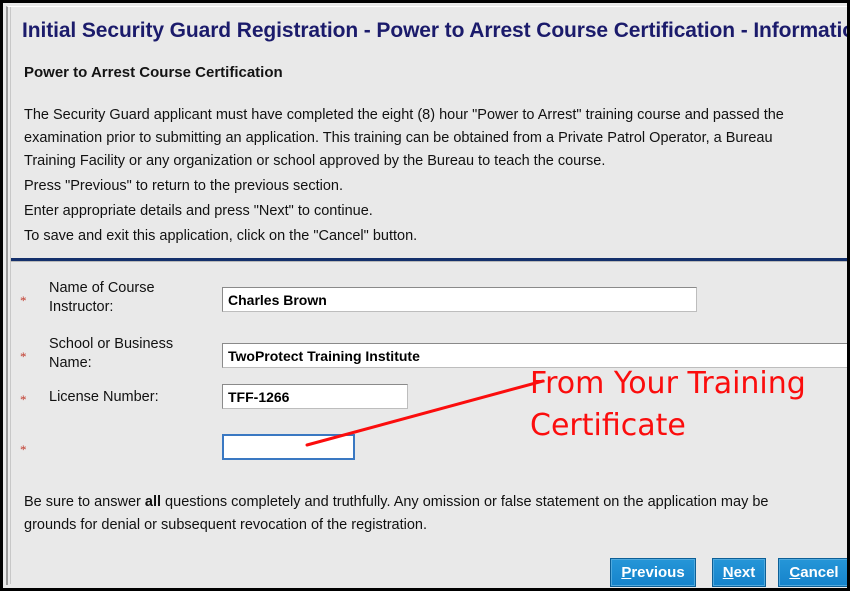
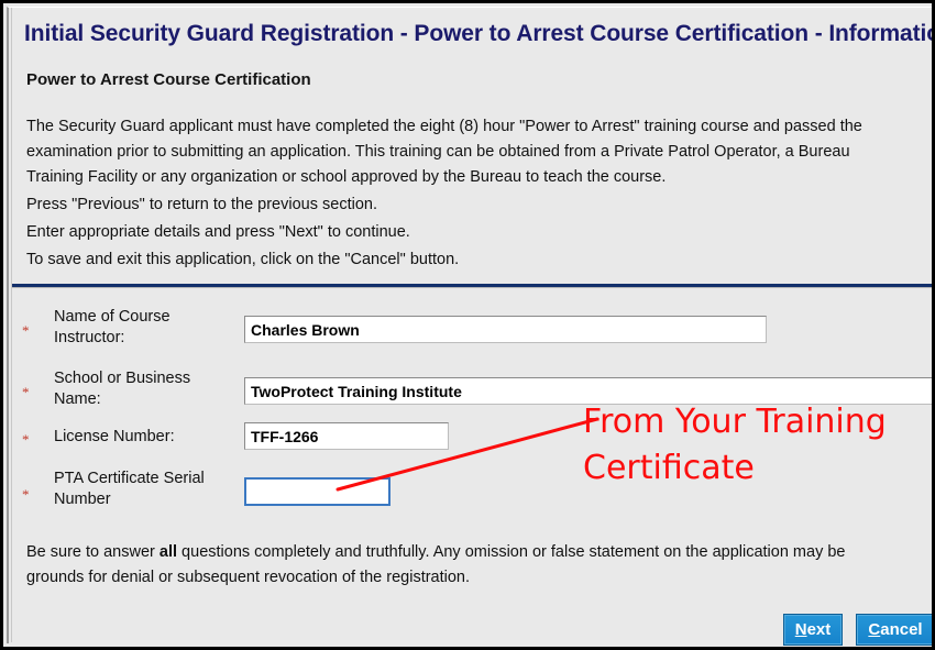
  Initial Security Guard Registration - Power to Arrest Course Certification - Informati
  Power to Arrest Course Certification
  The Security Guard applicant must have completed the eight (8) hour "Power to Arrest" training course and passed the
  examination prior to submitting an application. This training can be obtained from a Private Patrol Operator, a Bureau
  Training Facility or any organization or school approved by the Bureau to teach the course.
  Press "Previous" to return to the previous section.
  Enter appropriate details and press "Next" to continue.
  To save and exit this application, click on the "Cancel" button.
  *
  Name of Course Instructor:
  Charles Brown
  *
  School or Business Name:
  TwoProtect Training Institute
  *
  License Number:
  TFF-1266
  *
+ PTA Certificate Serial Number
  Be sure to answer all questions completely and truthfully. Any omission or false statement on the application may be
  grounds for denial or subsequent revocation of the registration.
- Previous
  Next
  Cancel
  From Your Training
  Certificate
